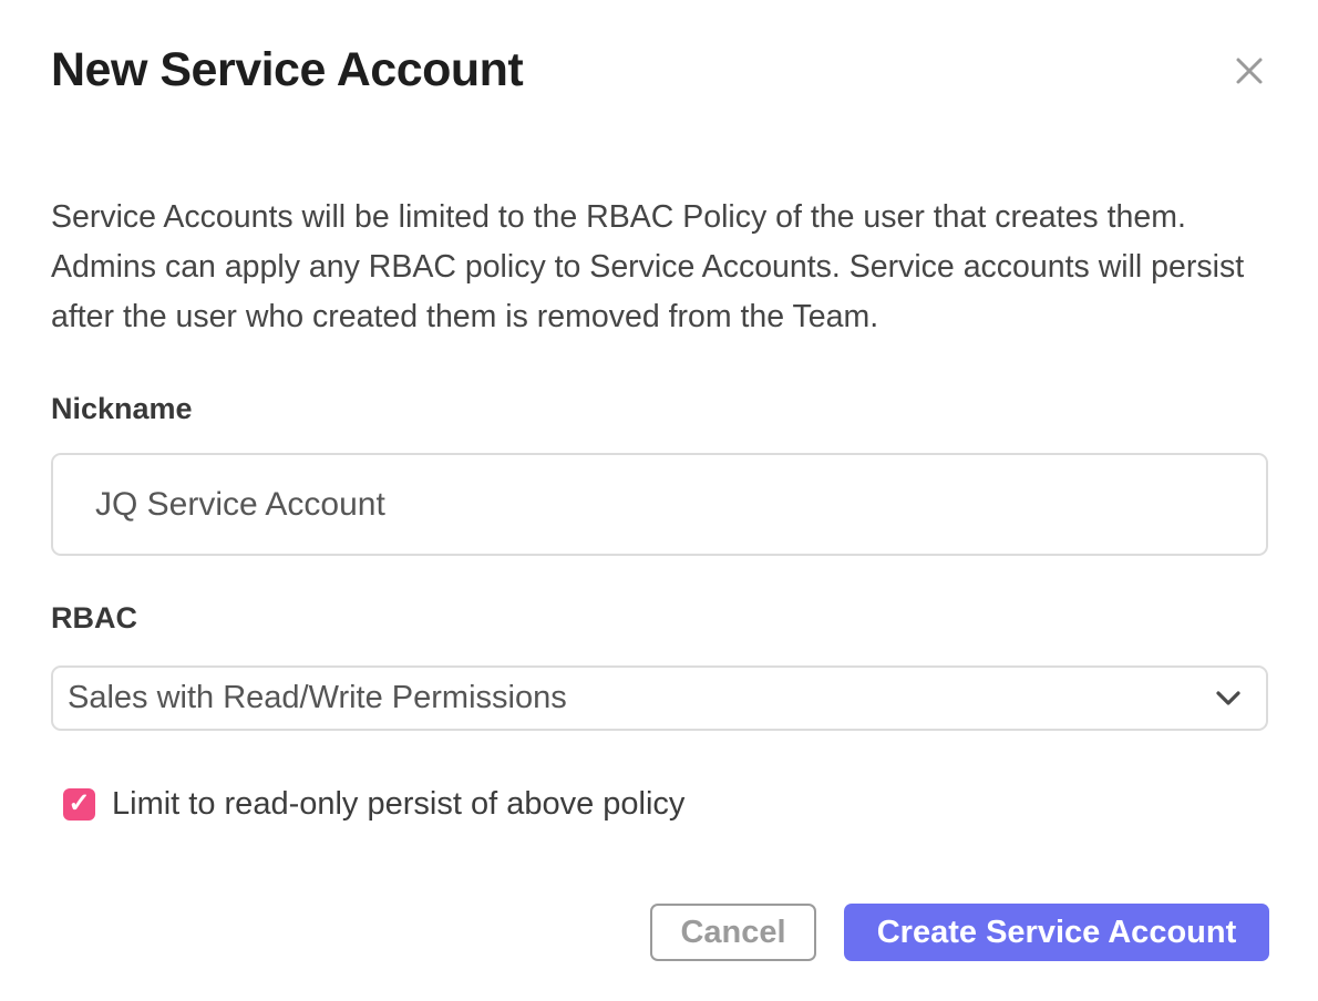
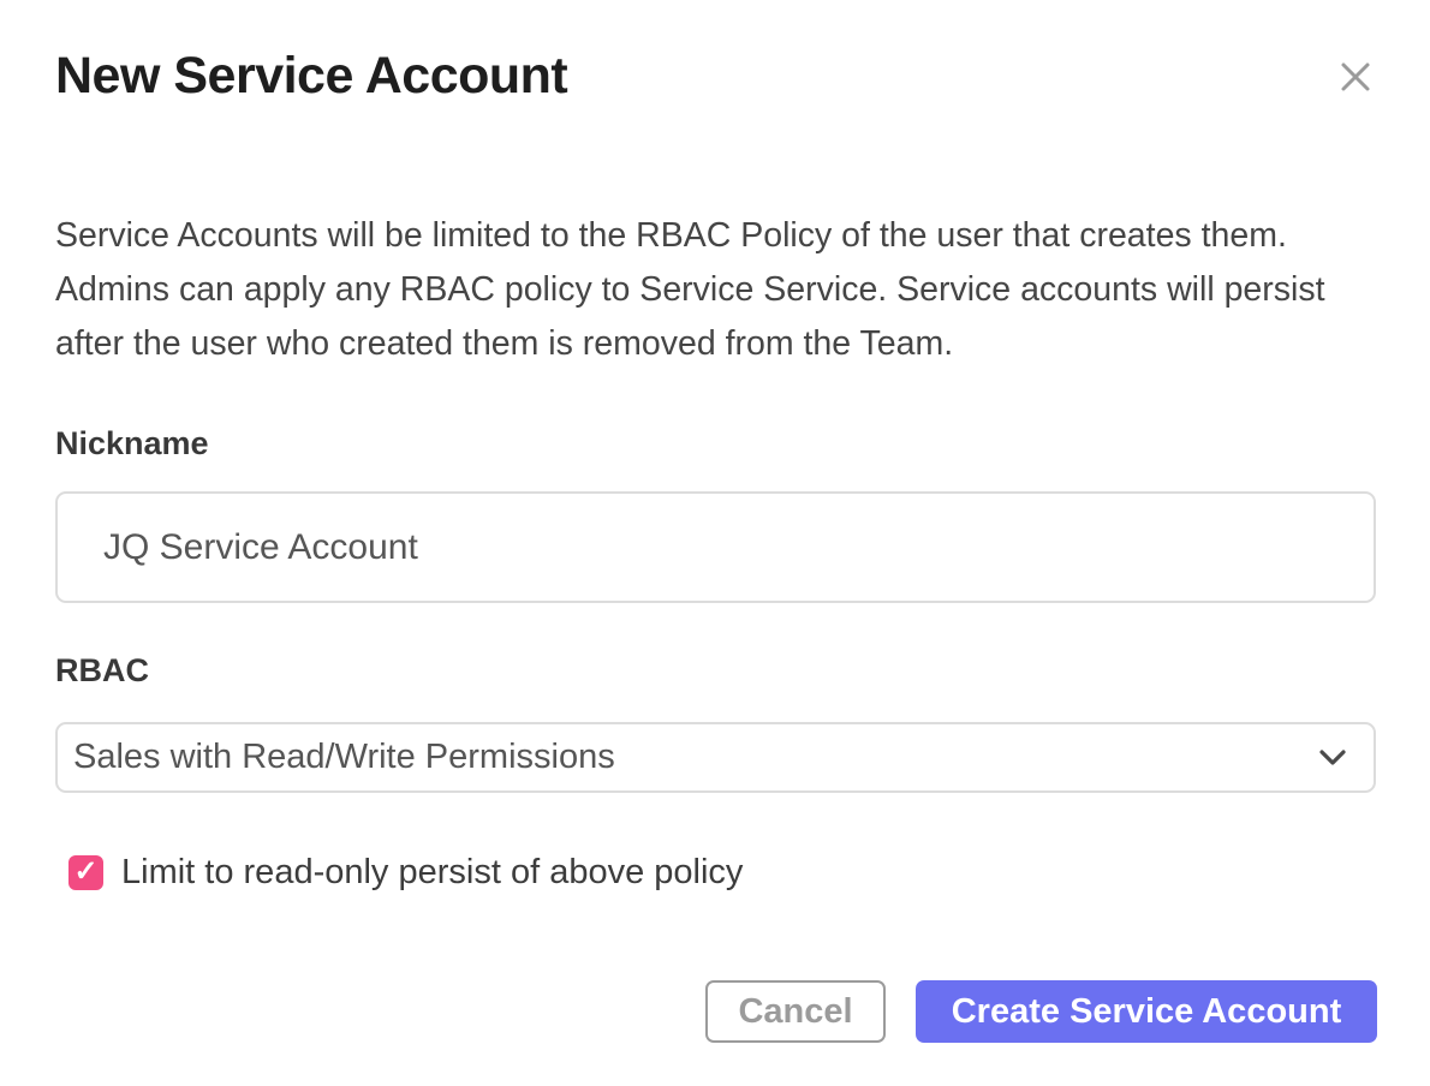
  New Service Account
- Service Accounts will be limited to the RBAC Policy of the user that creates them. Admins can apply any RBAC policy to Service Accounts. Service accounts will persist after the user who created them is removed from the Team.
+ Service Accounts will be limited to the RBAC Policy of the user that creates them. Admins can apply any RBAC policy to Service Service. Service accounts will persist after the user who created them is removed from the Team.
  Nickname
  JQ Service Account
  RBAC
  Sales with Read/Write Permissions
  ✓
  Limit to read-only persist of above policy
  Cancel
  Create Service Account
